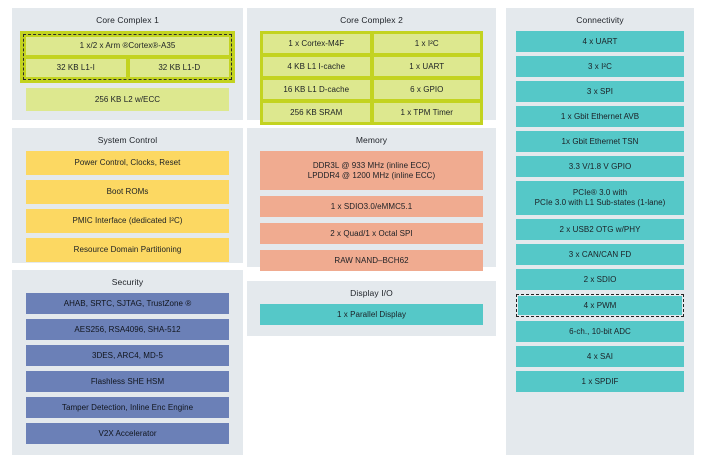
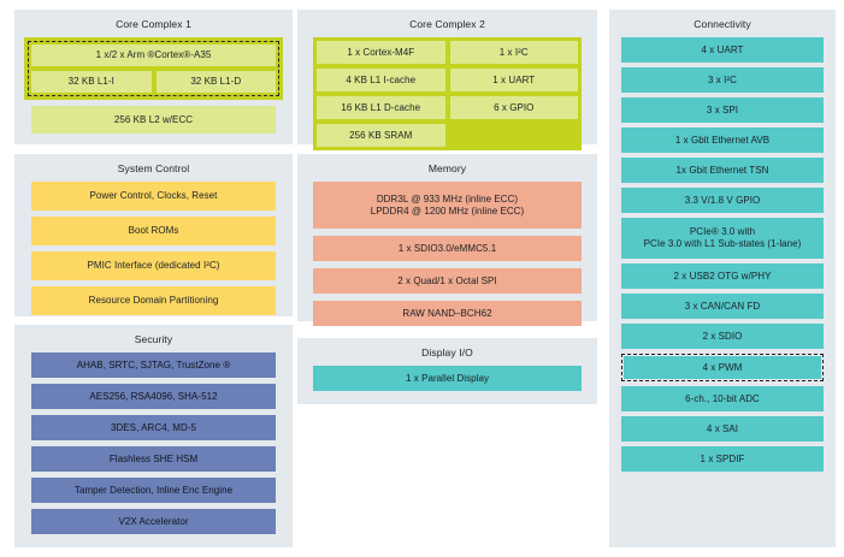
  Core Complex 1
  1 x/2 x Arm ®Cortex®-A35
  32 KB L1-I
  32 KB L1-D
  256 KB L2 w/ECC
  Core Complex 2
  1 x Cortex-M4F
  1 x I²C
  4 KB L1 I-cache
  1 x UART
  16 KB L1 D-cache
  6 x GPIO
  256 KB SRAM
- 1 x TPM Timer
  Connectivity
  4 x UART
  3 x I²C
  3 x SPI
  1 x Gbit Ethernet AVB
  1x Gbit Ethernet TSN
  3.3 V/1.8 V GPIO
  PCIe® 3.0 with
  PCIe 3.0 with L1 Sub-states (1-lane)
  2 x USB2 OTG w/PHY
  3 x CAN/CAN FD
  2 x SDIO
  4 x PWM
  6-ch., 10-bit ADC
  4 x SAI
  1 x SPDIF
  System Control
  Power Control, Clocks, Reset
  Boot ROMs
  PMIC Interface (dedicated I²C)
  Resource Domain Partitioning
  Memory
  DDR3L @ 933 MHz (inline ECC)
  LPDDR4 @ 1200 MHz (inline ECC)
  1 x SDIO3.0/eMMC5.1
  2 x Quad/1 x Octal SPI
  RAW NAND–BCH62
  Security
  AHAB, SRTC, SJTAG, TrustZone ®
  AES256, RSA4096, SHA-512
  3DES, ARC4, MD-5
  Flashless SHE HSM
  Tamper Detection, Inline Enc Engine
  V2X Accelerator
  Display I/O
  1 x Parallel Display
